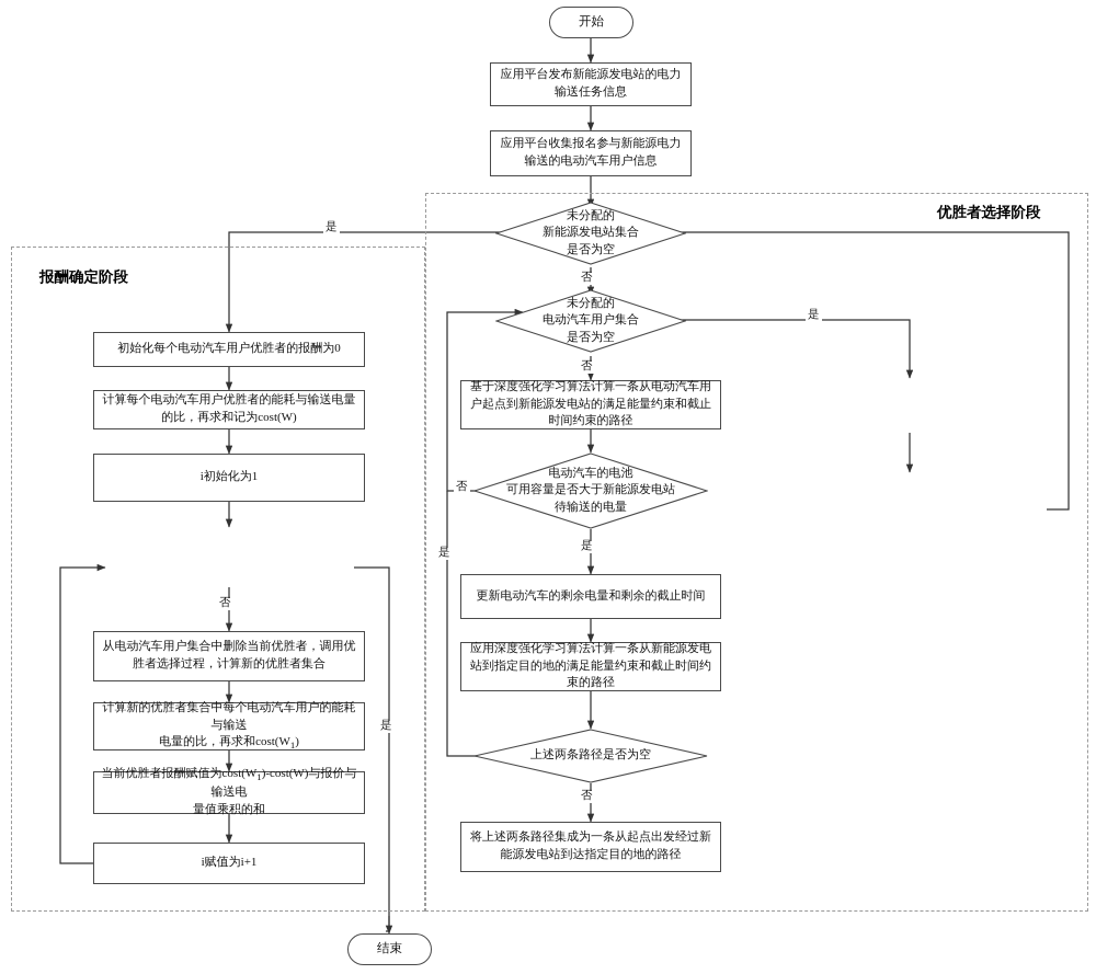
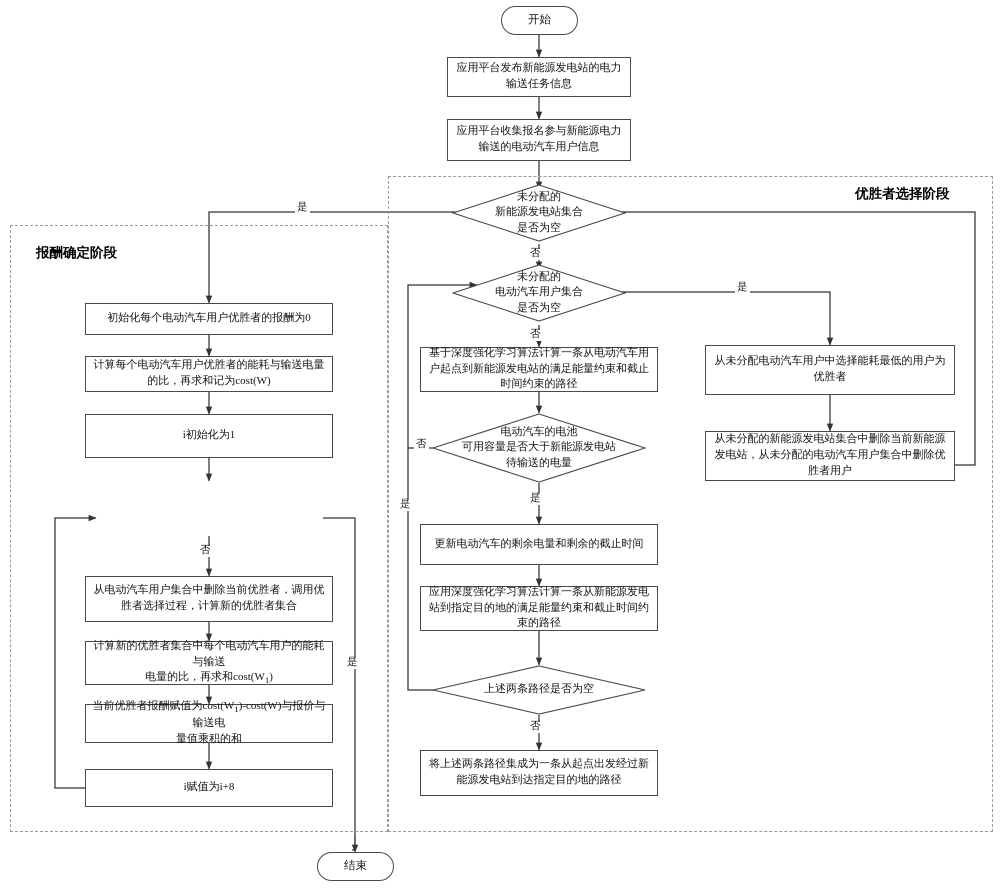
  报酬确定阶段
  优胜者选择阶段
  开始
  结束
  应用平台发布新能源发电站的电力输送任务信息
  应用平台收集报名参与新能源电力输送的电动汽车用户信息
  未分配的
  新能源发电站集合
  是否为空
  未分配的
  电动汽车用户集合
  是否为空
  基于深度强化学习算法计算一条从电动汽车用户起点到新能源发电站的满足能量约束和截止时间约束的路径
  电动汽车的电池
  可用容量是否大于新能源发电站
  待输送的电量
  更新电动汽车的剩余电量和剩余的截止时间
  应用深度强化学习算法计算一条从新能源发电站到指定目的地的满足能量约束和截止时间约束的路径
  上述两条路径是否为空
  将上述两条路径集成为一条从起点出发经过新能源发电站到达指定目的地的路径
+ 从未分配电动汽车用户中选择能耗最低的用户为优胜者
+ 从未分配的新能源发电站集合中删除当前新能源发电站，从未分配的电动汽车用户集合中删除优胜者用户
  初始化每个电动汽车用户优胜者的报酬为0
  计算每个电动汽车用户优胜者的能耗与输送电量的比，再求和记为cost(W)
  i初始化为1
  从电动汽车用户集合中删除当前优胜者，调用优胜者选择过程，计算新的优胜者集合
  计算新的优胜者集合中每个电动汽车用户的能耗与输送
  电量的比，再求和cost(W1)
  当前优胜者报酬赋值为cost(W1)-cost(W)与报价与输送电
  量值乘积的和
- i赋值为i+1
+ i赋值为i+8
  是
  否
  是
  否
  否
  是
  是
  否
  否
  是
